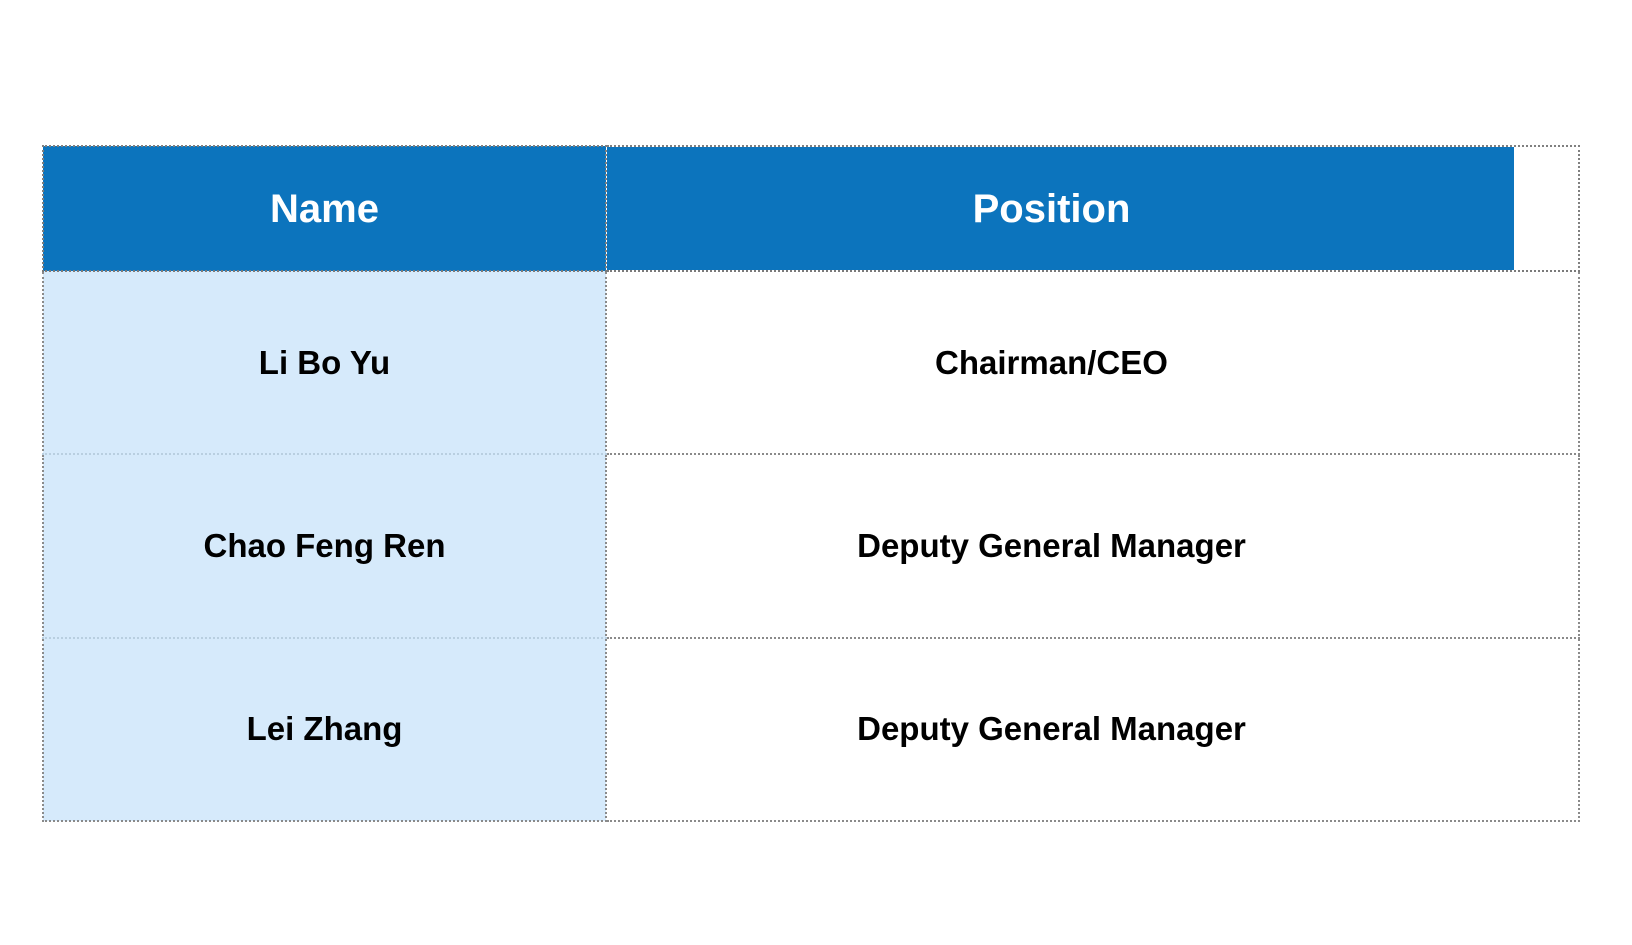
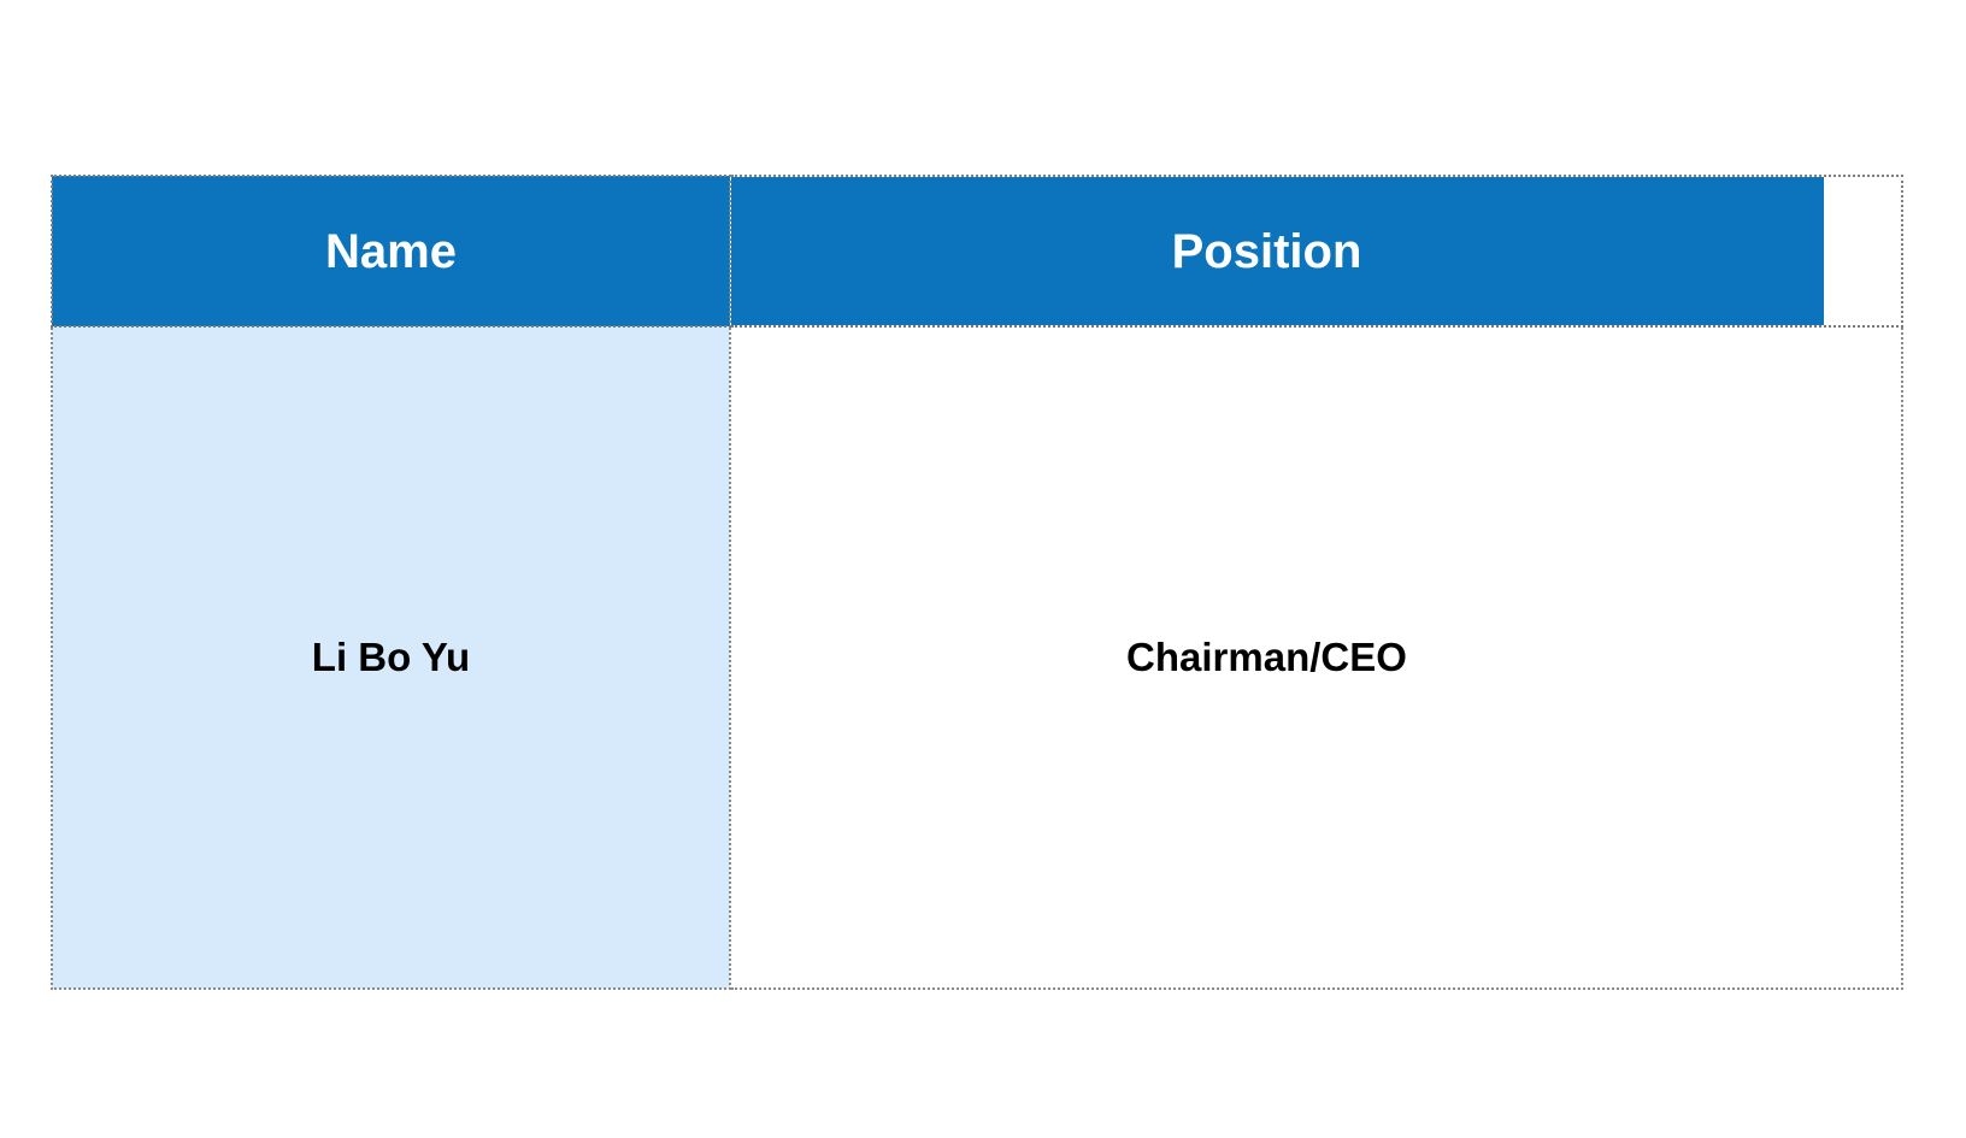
  Name	Position
  Li Bo Yu	Chairman/CEO
- Chao Feng Ren	Deputy General Manager
- Lei Zhang	Deputy General Manager
